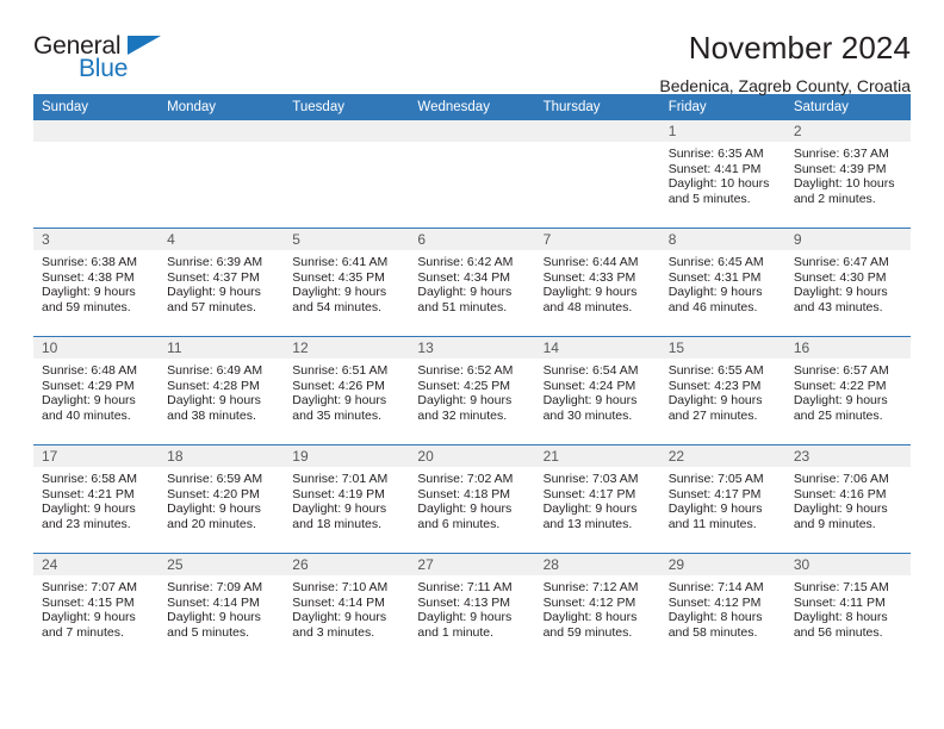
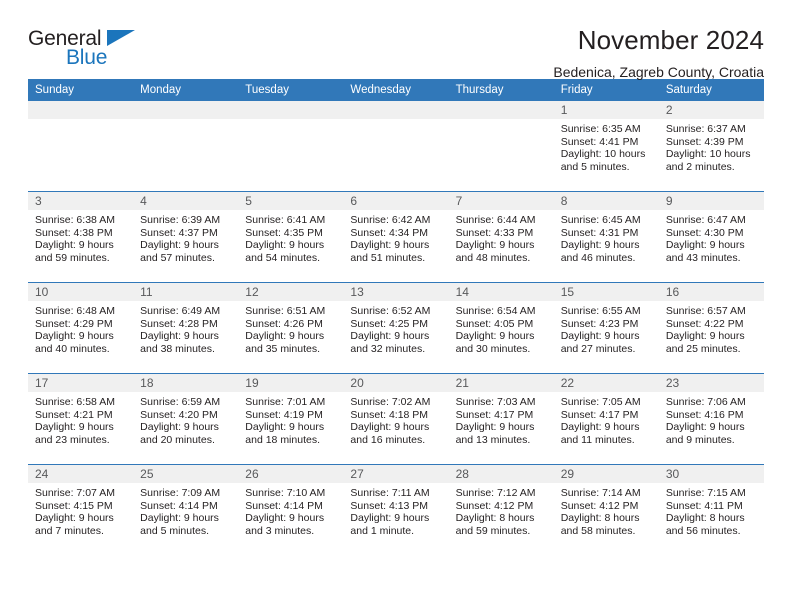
  General
  Blue
  November 2024
  Bedenica, Zagreb County, Croatia
  Sunday	Monday	Tuesday	Wednesday	Thursday	Friday	Saturday
  					1Sunrise: 6:35 AMSunset: 4:41 PMDaylight: 10 hoursand 5 minutes.	2Sunrise: 6:37 AMSunset: 4:39 PMDaylight: 10 hoursand 2 minutes.
  3Sunrise: 6:38 AMSunset: 4:38 PMDaylight: 9 hoursand 59 minutes.	4Sunrise: 6:39 AMSunset: 4:37 PMDaylight: 9 hoursand 57 minutes.	5Sunrise: 6:41 AMSunset: 4:35 PMDaylight: 9 hoursand 54 minutes.	6Sunrise: 6:42 AMSunset: 4:34 PMDaylight: 9 hoursand 51 minutes.	7Sunrise: 6:44 AMSunset: 4:33 PMDaylight: 9 hoursand 48 minutes.	8Sunrise: 6:45 AMSunset: 4:31 PMDaylight: 9 hoursand 46 minutes.	9Sunrise: 6:47 AMSunset: 4:30 PMDaylight: 9 hoursand 43 minutes.
- 10Sunrise: 6:48 AMSunset: 4:29 PMDaylight: 9 hoursand 40 minutes.	11Sunrise: 6:49 AMSunset: 4:28 PMDaylight: 9 hoursand 38 minutes.	12Sunrise: 6:51 AMSunset: 4:26 PMDaylight: 9 hoursand 35 minutes.	13Sunrise: 6:52 AMSunset: 4:25 PMDaylight: 9 hoursand 32 minutes.	14Sunrise: 6:54 AMSunset: 4:24 PMDaylight: 9 hoursand 30 minutes.	15Sunrise: 6:55 AMSunset: 4:23 PMDaylight: 9 hoursand 27 minutes.	16Sunrise: 6:57 AMSunset: 4:22 PMDaylight: 9 hoursand 25 minutes.
+ 10Sunrise: 6:48 AMSunset: 4:29 PMDaylight: 9 hoursand 40 minutes.	11Sunrise: 6:49 AMSunset: 4:28 PMDaylight: 9 hoursand 38 minutes.	12Sunrise: 6:51 AMSunset: 4:26 PMDaylight: 9 hoursand 35 minutes.	13Sunrise: 6:52 AMSunset: 4:25 PMDaylight: 9 hoursand 32 minutes.	14Sunrise: 6:54 AMSunset: 4:05 PMDaylight: 9 hoursand 30 minutes.	15Sunrise: 6:55 AMSunset: 4:23 PMDaylight: 9 hoursand 27 minutes.	16Sunrise: 6:57 AMSunset: 4:22 PMDaylight: 9 hoursand 25 minutes.
- 17Sunrise: 6:58 AMSunset: 4:21 PMDaylight: 9 hoursand 23 minutes.	18Sunrise: 6:59 AMSunset: 4:20 PMDaylight: 9 hoursand 20 minutes.	19Sunrise: 7:01 AMSunset: 4:19 PMDaylight: 9 hoursand 18 minutes.	20Sunrise: 7:02 AMSunset: 4:18 PMDaylight: 9 hoursand 6 minutes.	21Sunrise: 7:03 AMSunset: 4:17 PMDaylight: 9 hoursand 13 minutes.	22Sunrise: 7:05 AMSunset: 4:17 PMDaylight: 9 hoursand 11 minutes.	23Sunrise: 7:06 AMSunset: 4:16 PMDaylight: 9 hoursand 9 minutes.
+ 17Sunrise: 6:58 AMSunset: 4:21 PMDaylight: 9 hoursand 23 minutes.	18Sunrise: 6:59 AMSunset: 4:20 PMDaylight: 9 hoursand 20 minutes.	19Sunrise: 7:01 AMSunset: 4:19 PMDaylight: 9 hoursand 18 minutes.	20Sunrise: 7:02 AMSunset: 4:18 PMDaylight: 9 hoursand 16 minutes.	21Sunrise: 7:03 AMSunset: 4:17 PMDaylight: 9 hoursand 13 minutes.	22Sunrise: 7:05 AMSunset: 4:17 PMDaylight: 9 hoursand 11 minutes.	23Sunrise: 7:06 AMSunset: 4:16 PMDaylight: 9 hoursand 9 minutes.
  24Sunrise: 7:07 AMSunset: 4:15 PMDaylight: 9 hoursand 7 minutes.	25Sunrise: 7:09 AMSunset: 4:14 PMDaylight: 9 hoursand 5 minutes.	26Sunrise: 7:10 AMSunset: 4:14 PMDaylight: 9 hoursand 3 minutes.	27Sunrise: 7:11 AMSunset: 4:13 PMDaylight: 9 hoursand 1 minute.	28Sunrise: 7:12 AMSunset: 4:12 PMDaylight: 8 hoursand 59 minutes.	29Sunrise: 7:14 AMSunset: 4:12 PMDaylight: 8 hoursand 58 minutes.	30Sunrise: 7:15 AMSunset: 4:11 PMDaylight: 8 hoursand 56 minutes.
